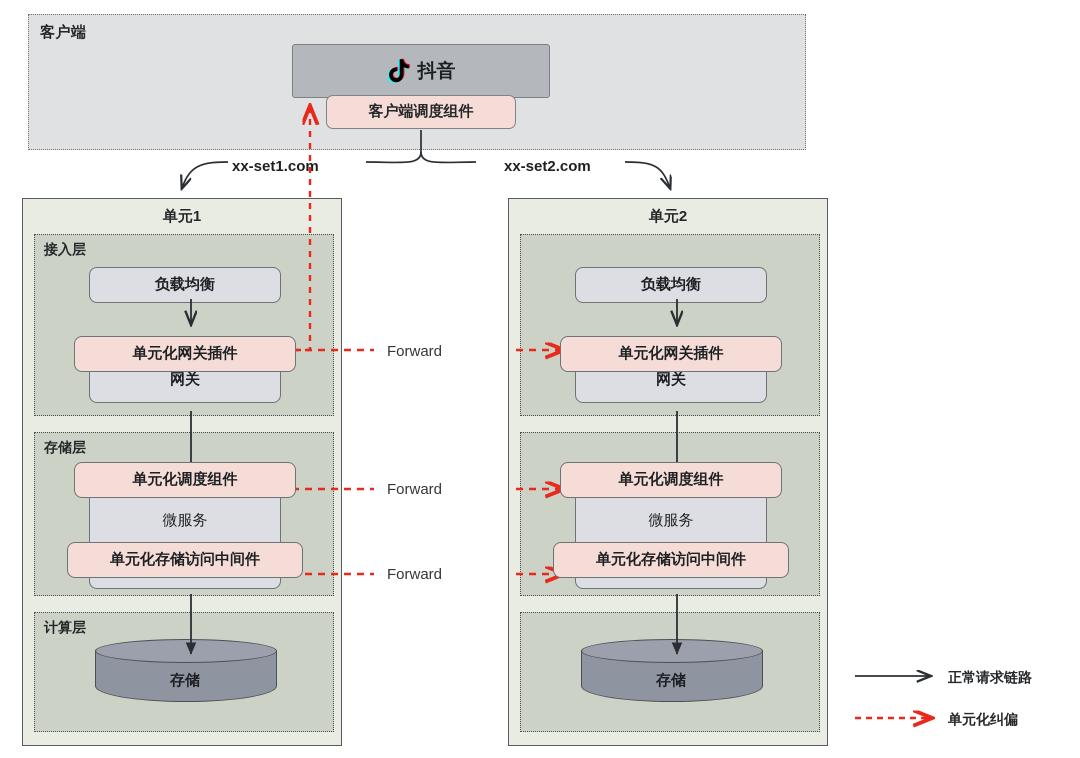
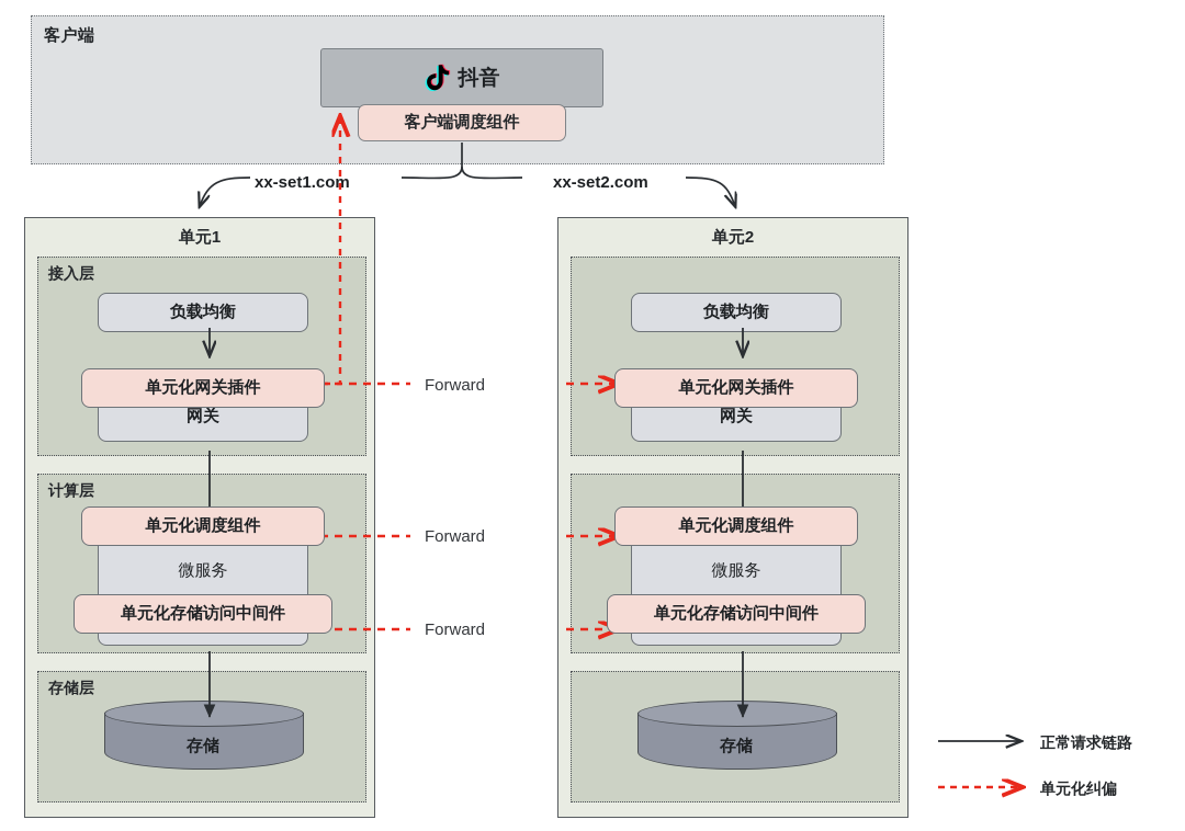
  客户端
  抖音
  客户端调度组件
  xx-set1.com
  xx-set2.com
  单元1
  接入层
  负载均衡
  网关
  单元化网关插件
- 存储层
+ 计算层
  微服务
  单元化调度组件
  单元化存储访问中间件
- 计算层
+ 存储层
  存储
  单元2
  负载均衡
  网关
  单元化网关插件
  微服务
  单元化调度组件
  单元化存储访问中间件
  存储
  Forward
  Forward
  Forward
  正常请求链路
  单元化纠偏
